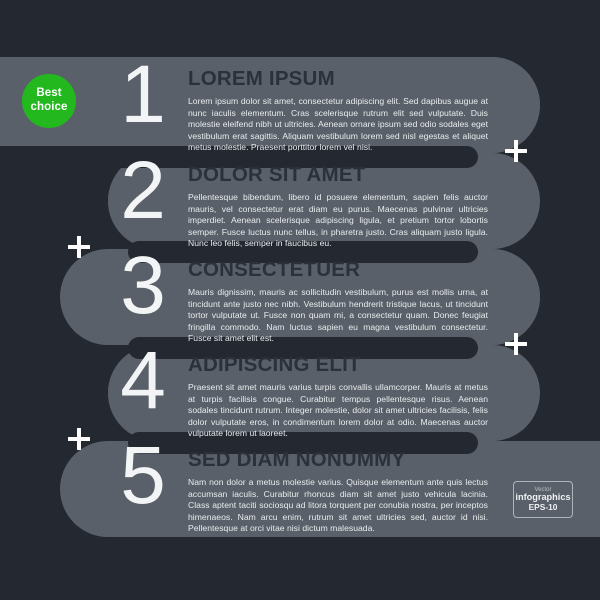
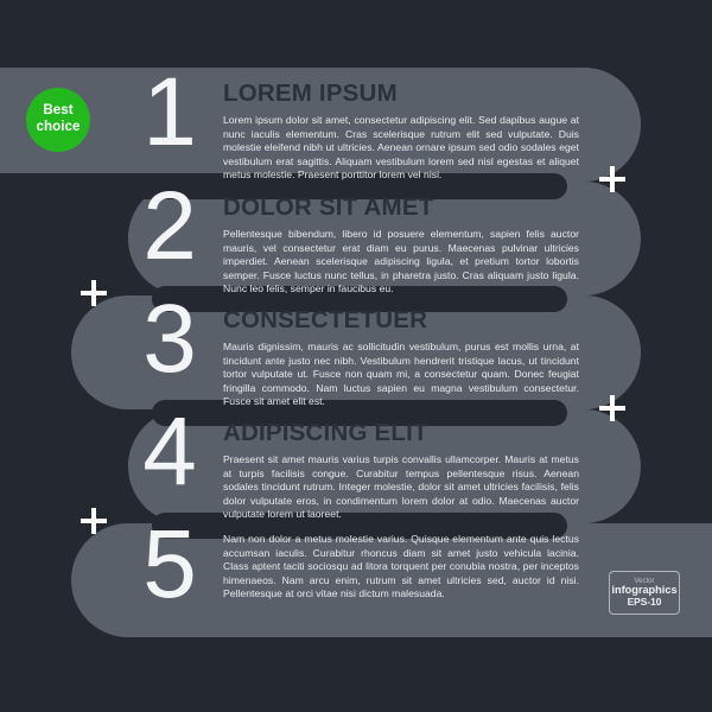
  Best
  choice
  1
  LOREM IPSUM
  Lorem ipsum dolor sit amet, consectetur adipiscing elit. Sed dapibus augue at nunc iaculis elementum. Cras scelerisque rutrum elit sed vulputate. Duis molestie eleifend nibh ut ultricies. Aenean ornare ipsum sed odio sodales eget vestibulum erat sagittis. Aliquam vestibulum lorem sed nisl egestas et aliquet metus molestie. Praesent porttitor lorem vel nisi.
  2
  DOLOR SIT AMET
  Pellentesque bibendum, libero id posuere elementum, sapien felis auctor mauris, vel consectetur erat diam eu purus. Maecenas pulvinar ultricies imperdiet. Aenean scelerisque adipiscing ligula, et pretium tortor lobortis semper. Fusce luctus nunc tellus, in pharetra justo. Cras aliquam justo ligula. Nunc leo felis, semper in faucibus eu.
  3
  CONSECTETUER
  Mauris dignissim, mauris ac sollicitudin vestibulum, purus est mollis urna, at tincidunt ante justo nec nibh. Vestibulum hendrerit tristique lacus, ut tincidunt tortor vulputate ut. Fusce non quam mi, a consectetur quam. Donec feugiat fringilla commodo. Nam luctus sapien eu magna vestibulum consectetur. Fusce sit amet elit est.
  4
  ADIPISCING ELIT
  Praesent sit amet mauris varius turpis convallis ullamcorper. Mauris at metus at turpis facilisis congue. Curabitur tempus pellentesque risus. Aenean sodales tincidunt rutrum. Integer molestie, dolor sit amet ultricies facilisis, felis dolor vulputate eros, in condimentum lorem dolor at odio. Maecenas auctor vulputate lorem ut laoreet.
  5
- SED DIAM NONUMMY
  Nam non dolor a metus molestie varius. Quisque elementum ante quis lectus accumsan iaculis. Curabitur rhoncus diam sit amet justo vehicula lacinia. Class aptent taciti sociosqu ad litora torquent per conubia nostra, per inceptos himenaeos. Nam arcu enim, rutrum sit amet ultricies sed, auctor id nisi. Pellentesque at orci vitae nisi dictum malesuada.
  infographics
  EPS-10
